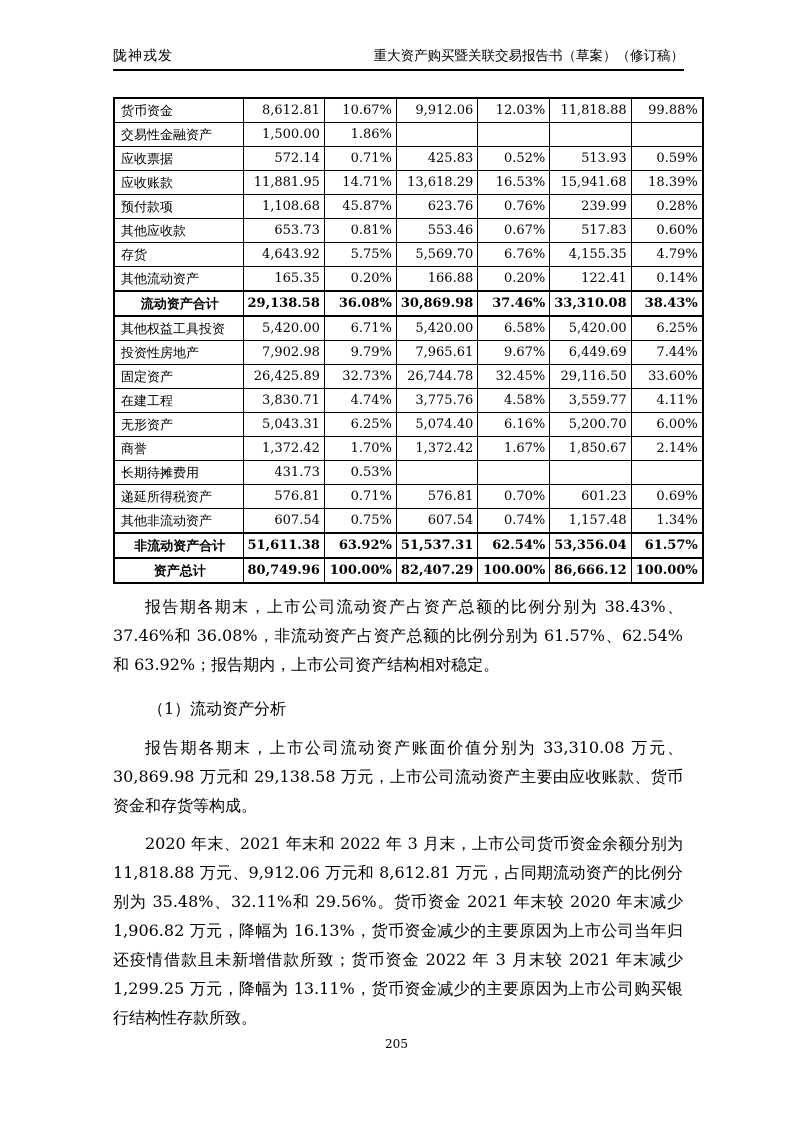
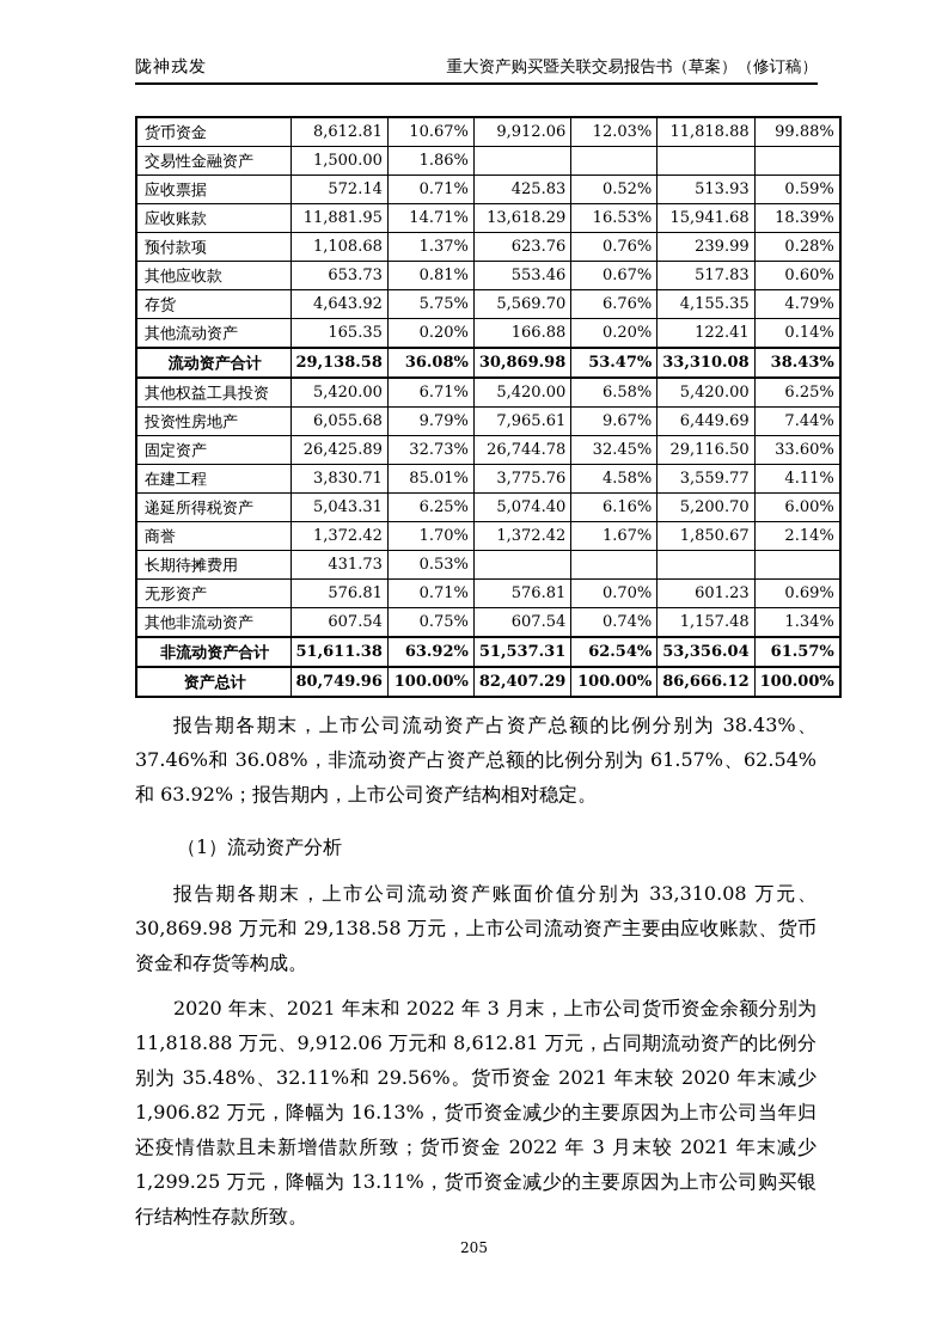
  陇神戎发
  重大资产购买暨关联交易报告书（草案）（修订稿）
  货币资金	8,612.81	10.67%	9,912.06	12.03%	11,818.88	99.88%
  交易性金融资产	1,500.00	1.86%
  应收票据	572.14	0.71%	425.83	0.52%	513.93	0.59%
  应收账款	11,881.95	14.71%	13,618.29	16.53%	15,941.68	18.39%
- 预付款项	1,108.68	45.87%	623.76	0.76%	239.99	0.28%
+ 预付款项	1,108.68	1.37%	623.76	0.76%	239.99	0.28%
  其他应收款	653.73	0.81%	553.46	0.67%	517.83	0.60%
  存货	4,643.92	5.75%	5,569.70	6.76%	4,155.35	4.79%
  其他流动资产	165.35	0.20%	166.88	0.20%	122.41	0.14%
- 流动资产合计	29,138.58	36.08%	30,869.98	37.46%	33,310.08	38.43%
+ 流动资产合计	29,138.58	36.08%	30,869.98	53.47%	33,310.08	38.43%
  其他权益工具投资	5,420.00	6.71%	5,420.00	6.58%	5,420.00	6.25%
- 投资性房地产	7,902.98	9.79%	7,965.61	9.67%	6,449.69	7.44%
+ 投资性房地产	6,055.68	9.79%	7,965.61	9.67%	6,449.69	7.44%
  固定资产	26,425.89	32.73%	26,744.78	32.45%	29,116.50	33.60%
- 在建工程	3,830.71	4.74%	3,775.76	4.58%	3,559.77	4.11%
+ 在建工程	3,830.71	85.01%	3,775.76	4.58%	3,559.77	4.11%
- 无形资产	5,043.31	6.25%	5,074.40	6.16%	5,200.70	6.00%
+ 递延所得税资产	5,043.31	6.25%	5,074.40	6.16%	5,200.70	6.00%
  商誉	1,372.42	1.70%	1,372.42	1.67%	1,850.67	2.14%
  长期待摊费用	431.73	0.53%
- 递延所得税资产	576.81	0.71%	576.81	0.70%	601.23	0.69%
+ 无形资产	576.81	0.71%	576.81	0.70%	601.23	0.69%
  其他非流动资产	607.54	0.75%	607.54	0.74%	1,157.48	1.34%
  非流动资产合计	51,611.38	63.92%	51,537.31	62.54%	53,356.04	61.57%
  资产总计	80,749.96	100.00%	82,407.29	100.00%	86,666.12	100.00%
  报告期各期末，上市公司流动资产占资产总额的比例分别为 38.43%、37.46%和 36.08%，非流动资产占资产总额的比例分别为 61.57%、62.54%和 63.92%；报告期内，上市公司资产结构相对稳定。
  （1）流动资产分析
  报告期各期末，上市公司流动资产账面价值分别为 33,310.08 万元、30,869.98 万元和 29,138.58 万元，上市公司流动资产主要由应收账款、货币资金和存货等构成。
  2020 年末、2021 年末和 2022 年 3 月末，上市公司货币资金余额分别为 11,818.88 万元、9,912.06 万元和 8,612.81 万元，占同期流动资产的比例分别为 35.48%、32.11%和 29.56%。货币资金 2021 年末较 2020 年末减少 1,906.82 万元，降幅为 16.13%，货币资金减少的主要原因为上市公司当年归还疫情借款且未新增借款所致；货币资金 2022 年 3 月末较 2021 年末减少 1,299.25 万元，降幅为 13.11%，货币资金减少的主要原因为上市公司购买银行结构性存款所致。
  205
